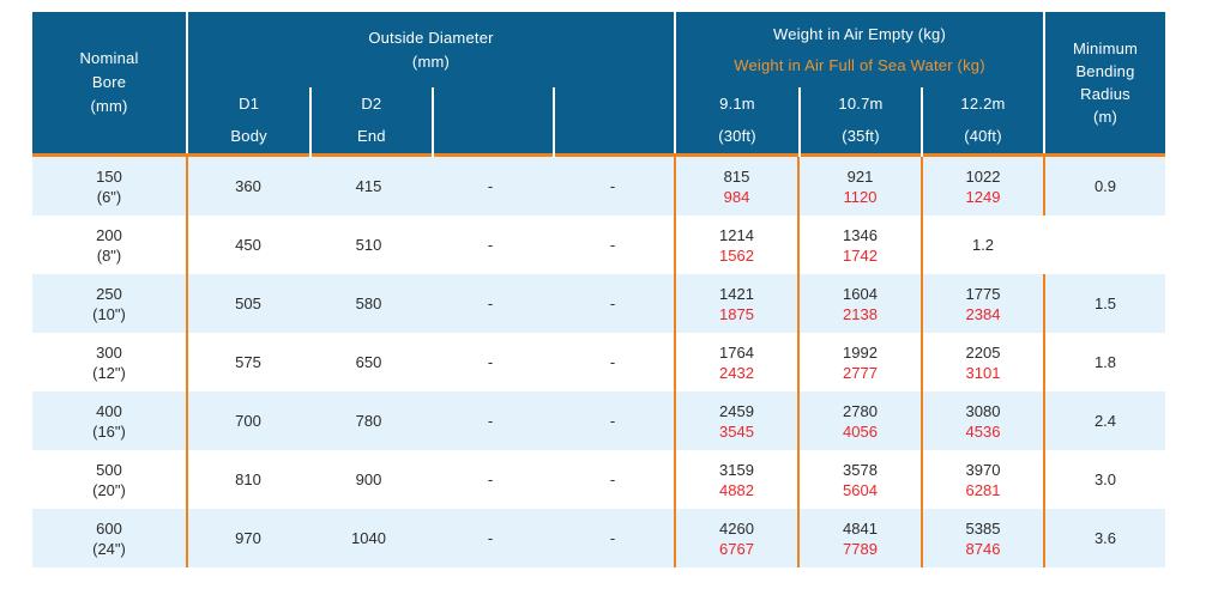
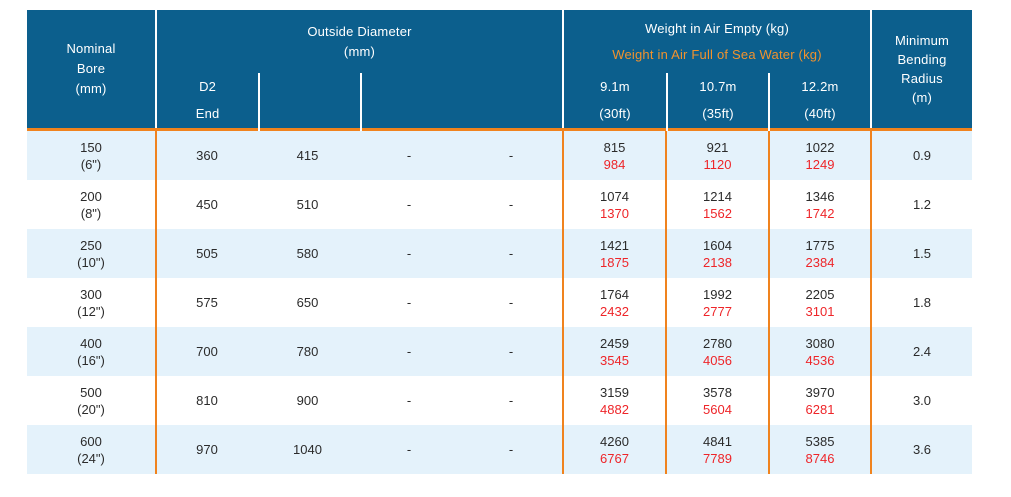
  Nominal
  Bore
  (mm)
  Outside Diameter
  (mm)
- D1
- Body
  D2
  End
  Weight in Air Empty (kg)
  Weight in Air Full of Sea Water (kg)
  9.1m
  (30ft)
  10.7m
  (35ft)
  12.2m
  (40ft)
  Minimum
  Bending
  Radius
  (m)
  150
  (6")
  360
  415
  -
  -
  815
  984
  921
  1120
  1022
  1249
  0.9
  200
  (8")
  450
  510
  -
  -
+ 1074
+ 1370
  1214
  1562
  1346
  1742
  1.2
  250
  (10")
  505
  580
  -
  -
  1421
  1875
  1604
  2138
  1775
  2384
  1.5
  300
  (12")
  575
  650
  -
  -
  1764
  2432
  1992
  2777
  2205
  3101
  1.8
  400
  (16")
  700
  780
  -
  -
  2459
  3545
  2780
  4056
  3080
  4536
  2.4
  500
  (20")
  810
  900
  -
  -
  3159
  4882
  3578
  5604
  3970
  6281
  3.0
  600
  (24")
  970
  1040
  -
  -
  4260
  6767
  4841
  7789
  5385
  8746
  3.6
